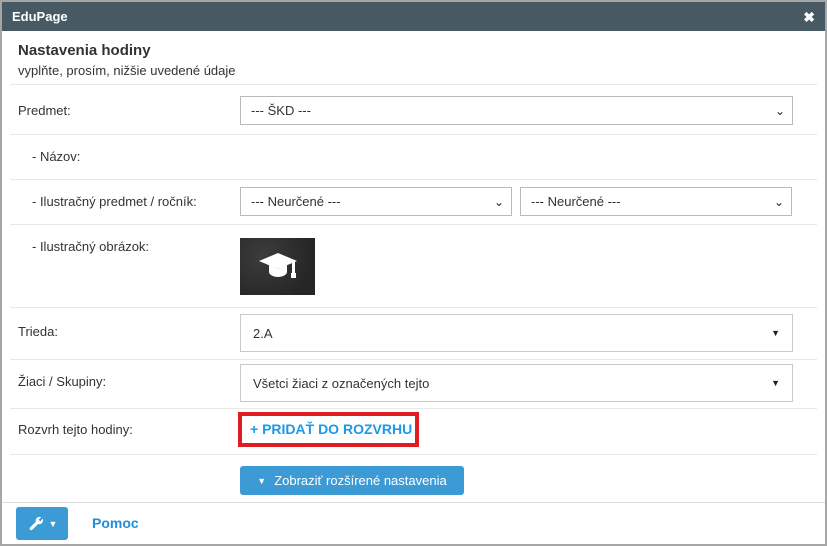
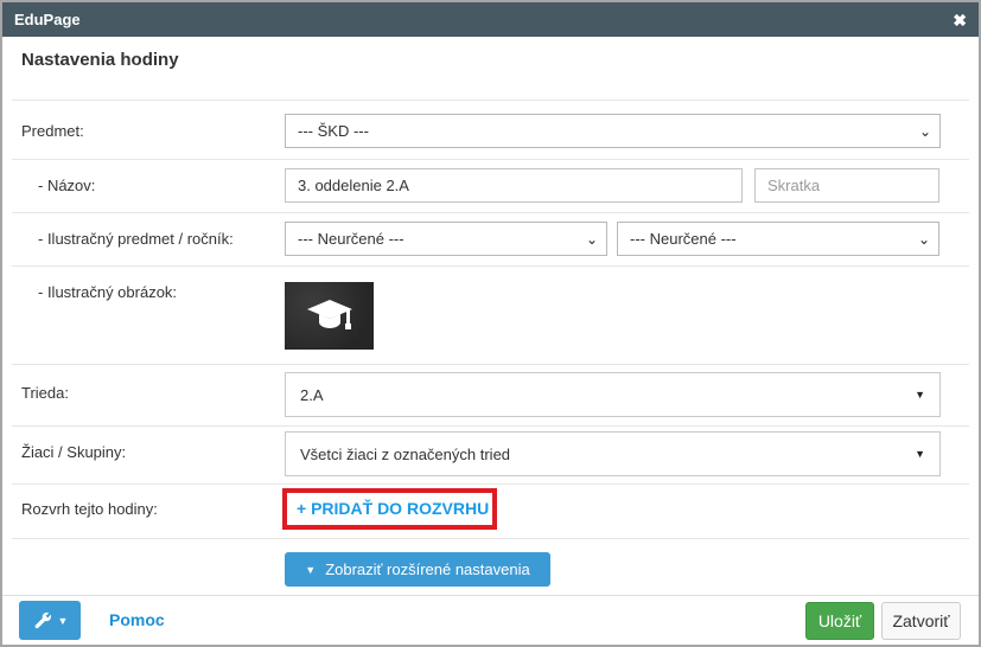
  EduPage
  ✖
  Nastavenia hodiny
- vyplňte, prosím, nižšie uvedené údaje
  Predmet:
  --- ŠKD ---
  ⌄
  - Názov:
+ 3. oddelenie 2.A
+ Skratka
  - Ilustračný predmet / ročník:
  --- Neurčené ---
  ⌄
  --- Neurčené ---
  ⌄
  - Ilustračný obrázok:
  Trieda:
  2.A
  ▼
  Žiaci / Skupiny:
- Všetci žiaci z označených tejto
+ Všetci žiaci z označených tried
  ▼
  Rozvrh tejto hodiny:
  + PRIDAŤ DO ROZVRHU
  ▼
  Zobraziť rozšírené nastavenia
  ▼
  Pomoc
+ Uložiť
+ Zatvoriť
